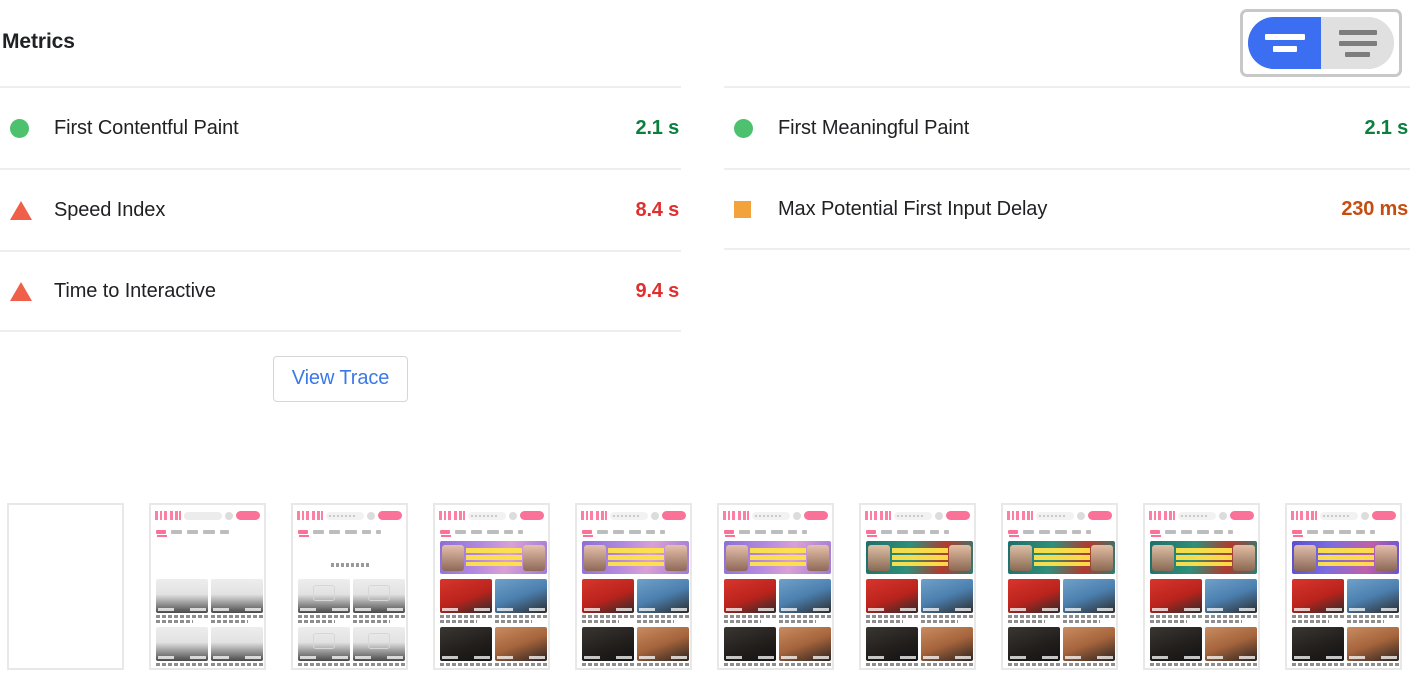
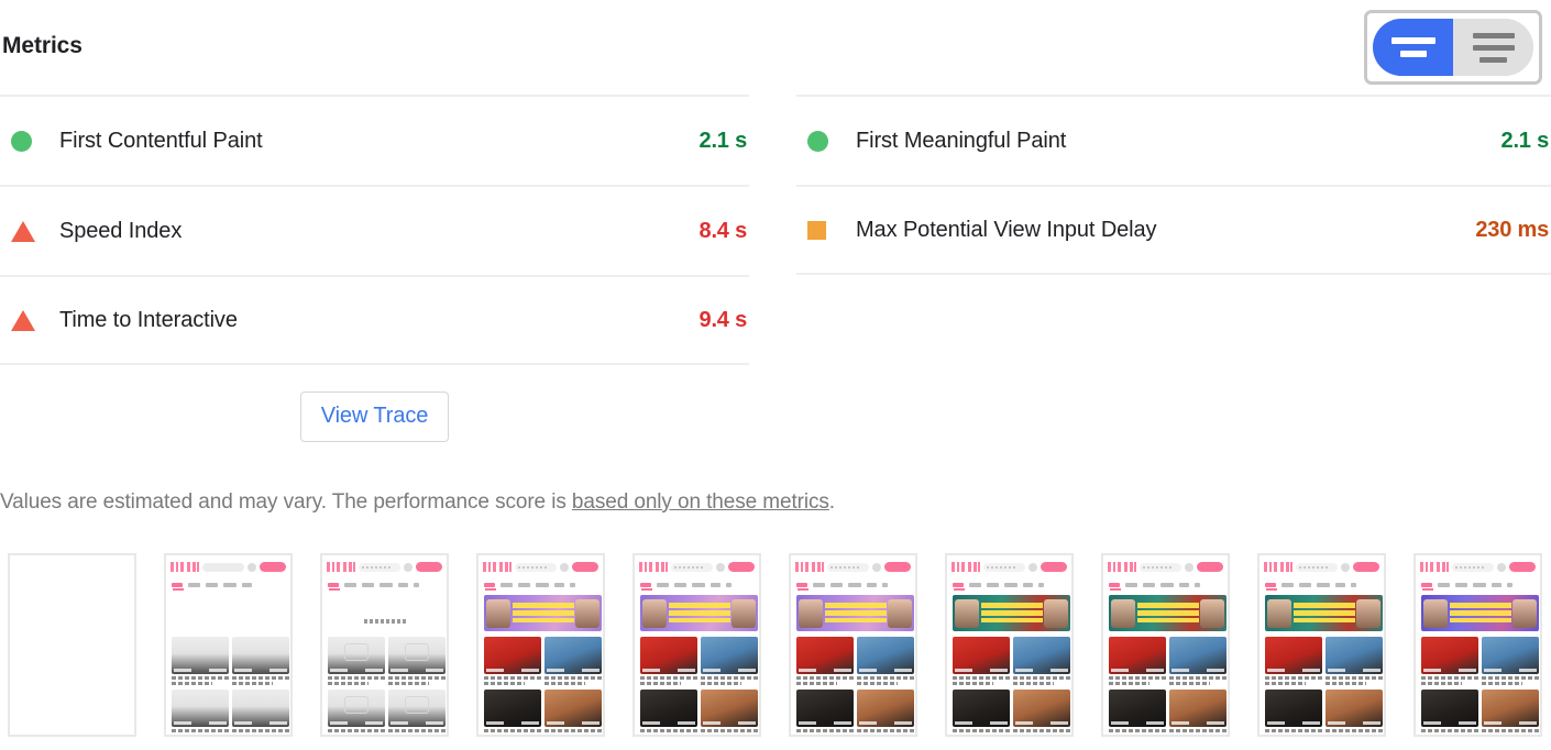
  Metrics
  First Contentful Paint
  2.1 s
  Speed Index
  8.4 s
  Time to Interactive
  9.4 s
  First Meaningful Paint
  2.1 s
- Max Potential First Input Delay
+ Max Potential View Input Delay
  230 ms
  View Trace
+ Values are estimated and may vary. The performance score is based only on these metrics.
